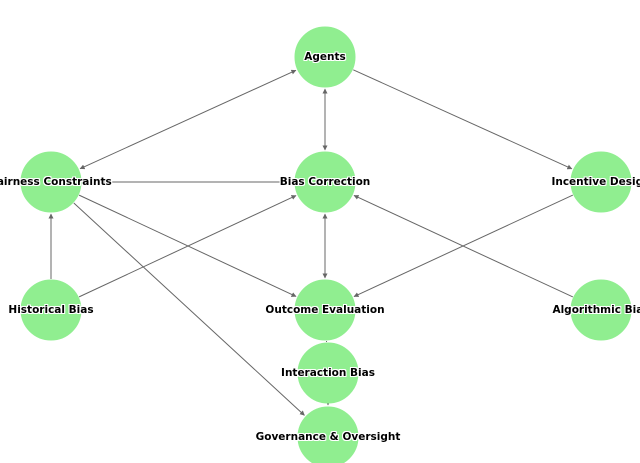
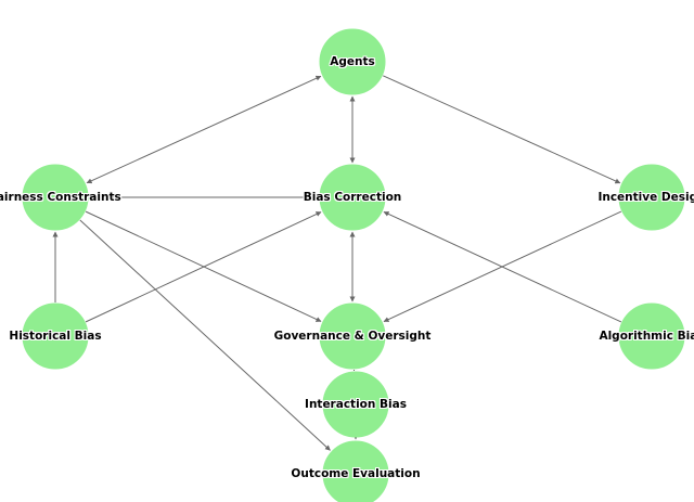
  Agents
  airness Constraints
  Bias Correction
  Incentive Desig
  Historical Bias
- Outcome Evaluation
+ Governance & Oversight
  Algorithmic Bi
  Interaction Bias
- Governance & Oversight
+ Outcome Evaluation
